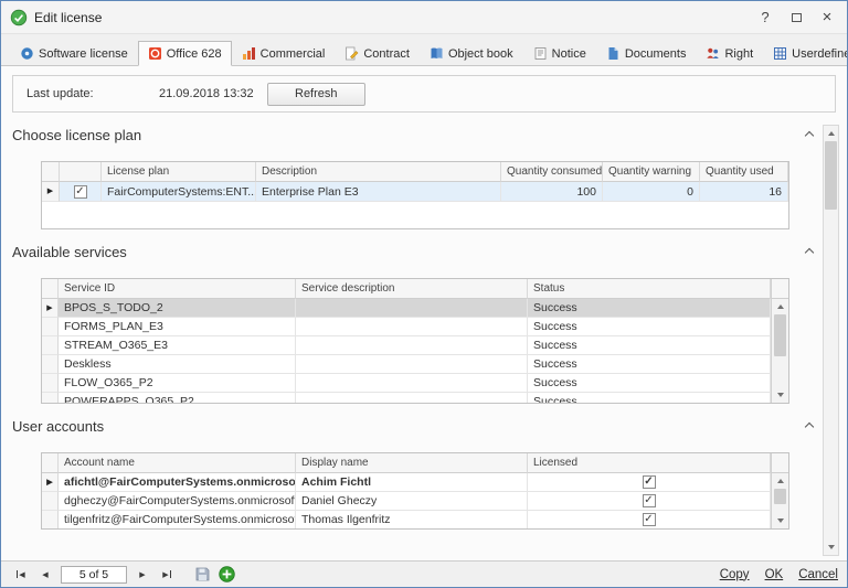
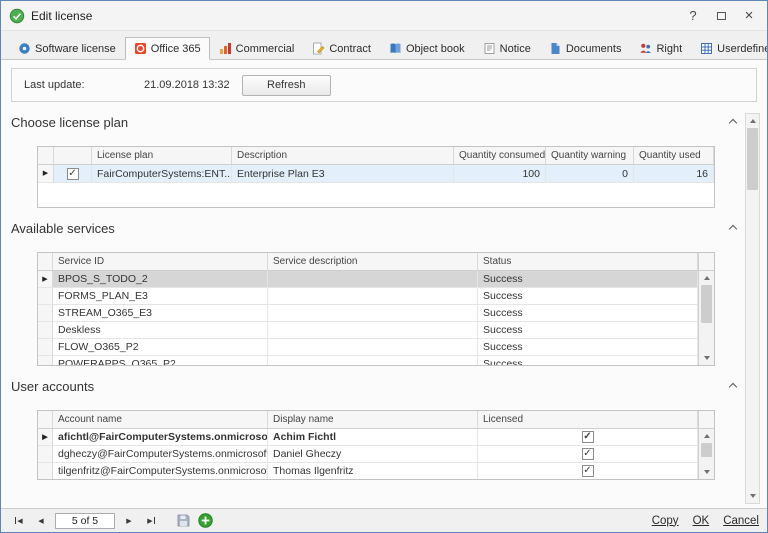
  Edit license
  ?
  ×
  Software license
- Office 628
+ Office 365
  Commercial
  Contract
  Object book
  Notice
  Documents
  Right
  Userdefin
  Last update:
  21.09.2018 13:32
  Refresh
  Choose license plan
  License plan
  Description
  Quantity consumed
  Quantity warning
  Quantity used
  ✓
  FairComputerSystems:ENT..
  Enterprise Plan E3
  100
  0
  16
  Available services
  Service ID
  Service description
  Status
  BPOS_S_TODO_2
  Success
  FORMS_PLAN_E3
  Success
  STREAM_O365_E3
  Success
  Deskless
  Success
  FLOW_O365_P2
  Success
  POWERAPPS_O365_P2
  Success
  User accounts
  Account name
  Display name
  Licensed
  afichtl@FairComputerSystems.onmicroso
  Achim Fichtl
  ✓
  dgheczy@FairComputerSystems.onmicrosoft
  Daniel Gheczy
  ✓
  tilgenfritz@FairComputerSystems.onmicrosof
  Thomas Ilgenfritz
  ✓
  5 of 5
  Copy
  OK
  Cancel
